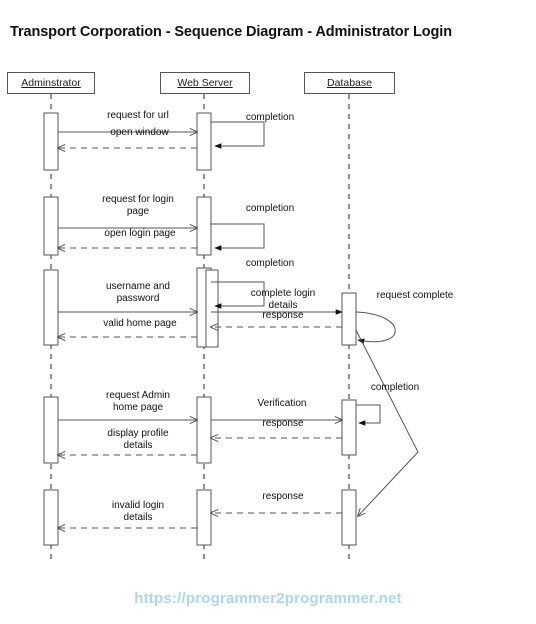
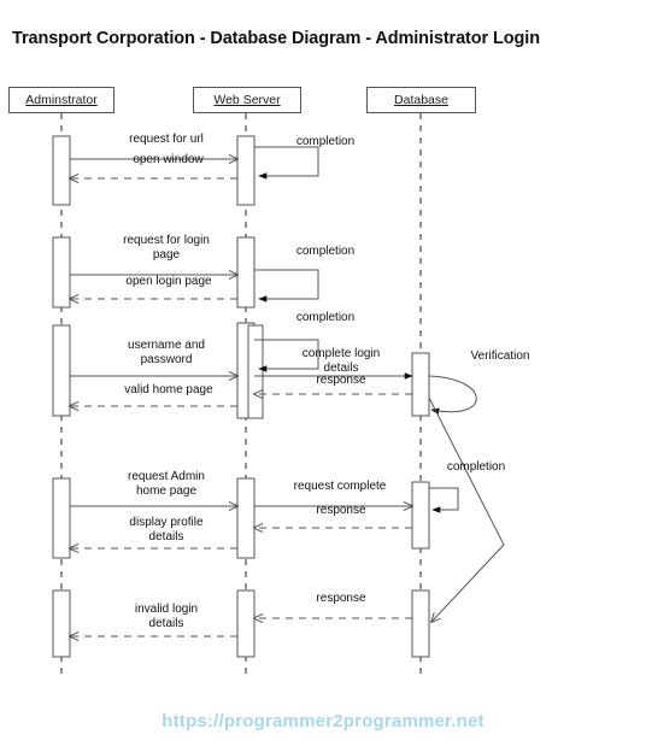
- Transport Corporation - Sequence Diagram - Administrator Login
+ Transport Corporation - Database Diagram - Administrator Login
  Adminstrator
  Web Server
  Database
  request for url
  completion
  open window
  request for login
  page
  completion
  open login page
  completion
  username and
  password
  complete login
  details
- request complete
+ Verification
  response
  valid home page
  request Admin
  home page
- Verification
+ request complete
  response
  display profile
  details
  completion
  response
  invalid login
  details
  https://programmer2programmer.net
